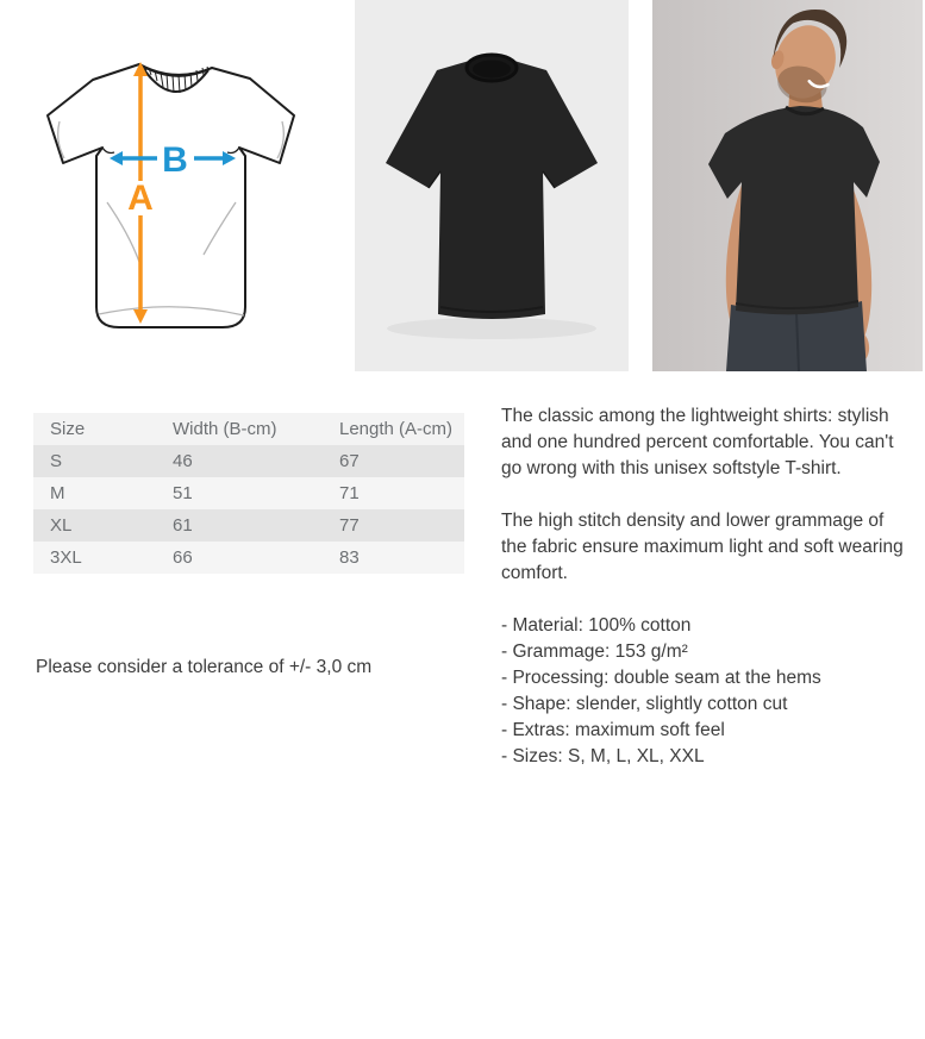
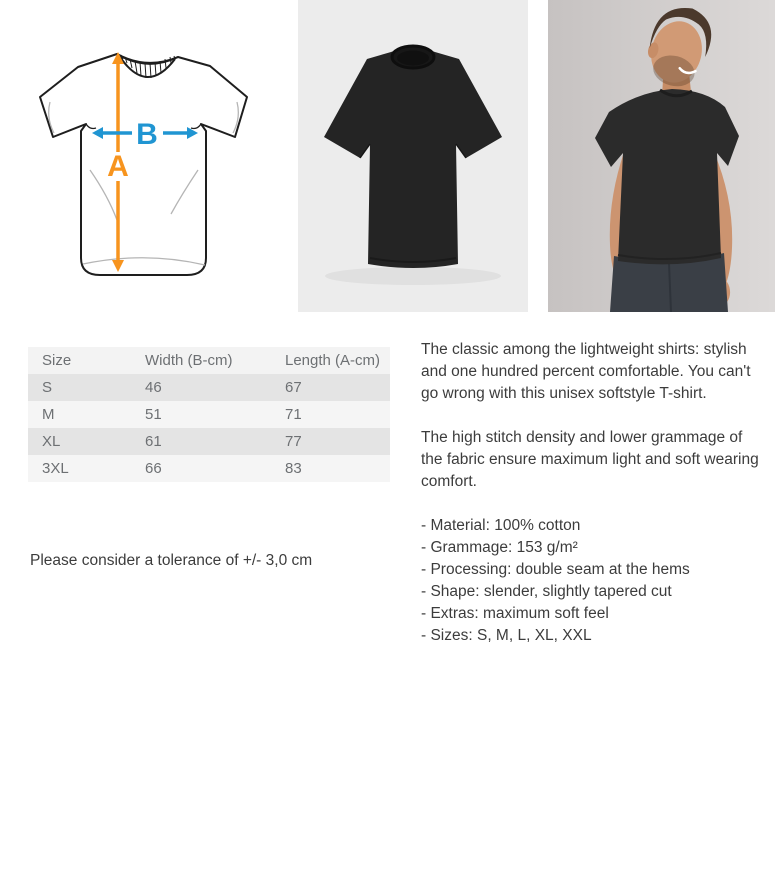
  A
  B
  Size	Width (B-cm)	Length (A-cm)
  S	46	67
  M	51	71
  XL	61	77
  3XL	66	83
  Please consider a tolerance of +/- 3,0 cm
  The classic among the lightweight shirts: stylish and one hundred percent comfortable. You can't go wrong with this unisex softstyle T-shirt.
  The high stitch density and lower grammage of the fabric ensure maximum light and soft wearing comfort.
  - Material: 100% cotton
  - Grammage: 153 g/m²
  - Processing: double seam at the hems
- - Shape: slender, slightly cotton cut
+ - Shape: slender, slightly tapered cut
  - Extras: maximum soft feel
  - Sizes: S, M, L, XL, XXL
